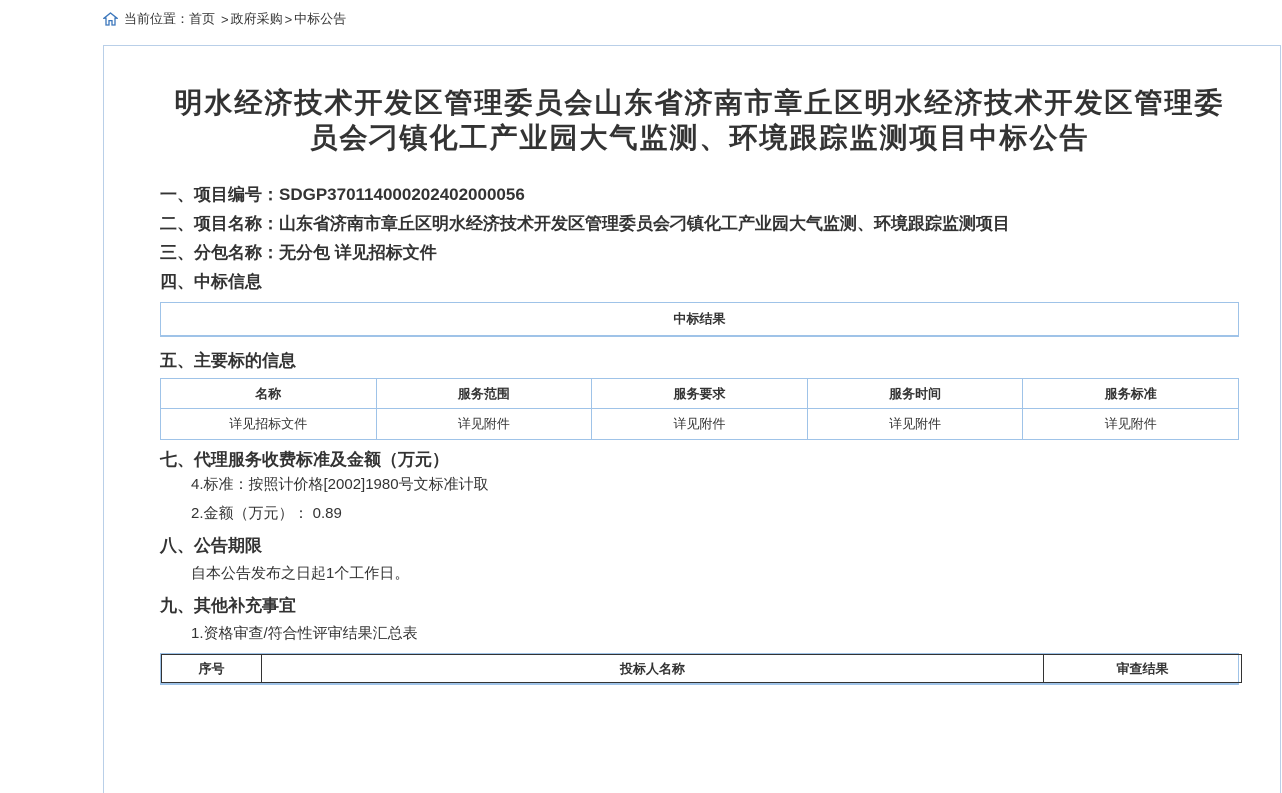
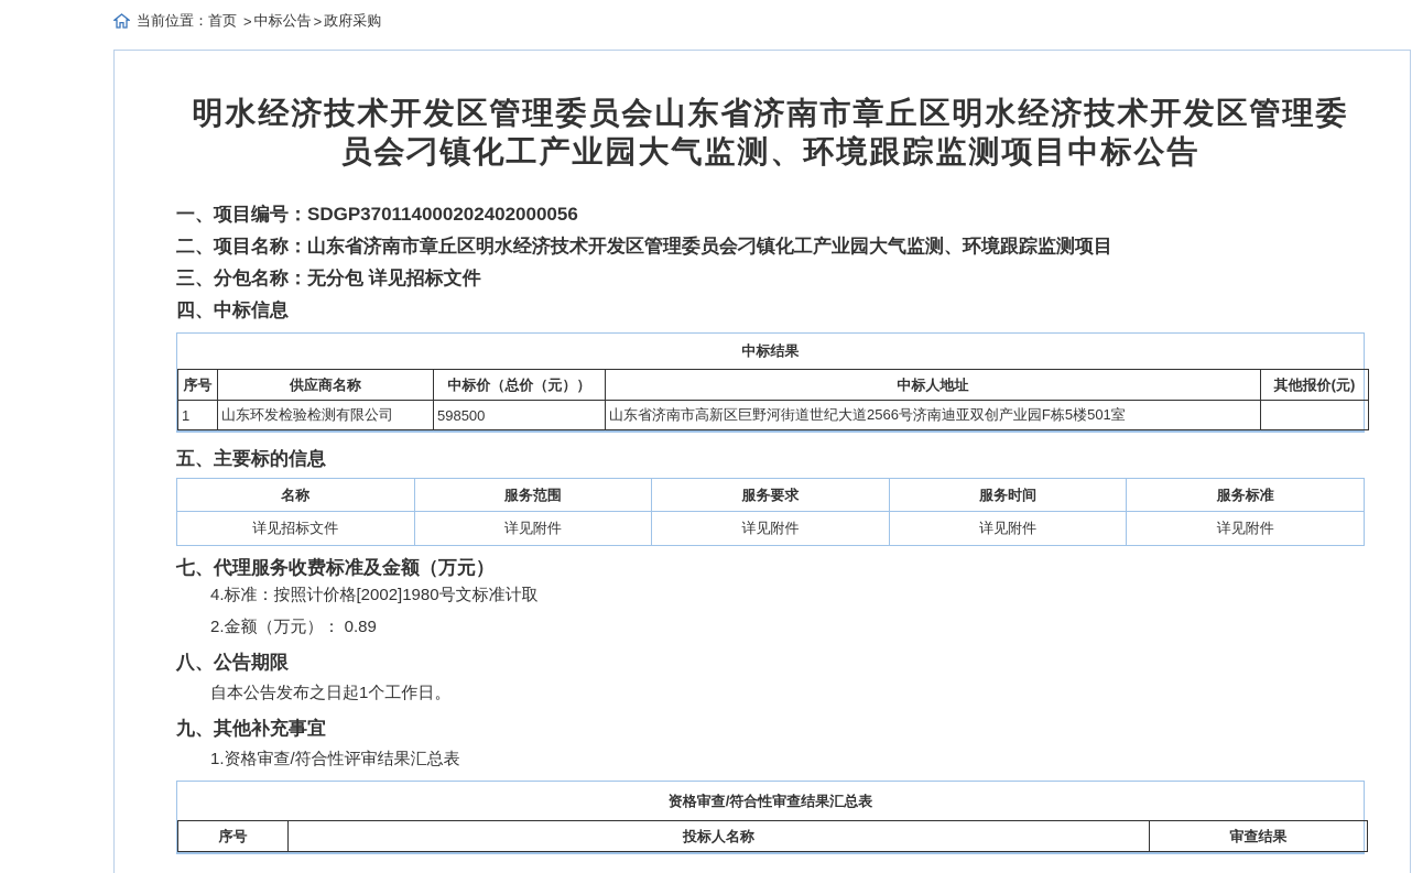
  当前位置：
  首页
  >
- 政府采购
+ 中标公告
  >
- 中标公告
+ 政府采购
  明水经济技术开发区管理委员会山东省济南市章丘区明水经济技术开发区管理委员会刁镇化工产业园大气监测、环境跟踪监测项目中标公告
  一、项目编号：SDGP370114000202402000056
  二、项目名称：山东省济南市章丘区明水经济技术开发区管理委员会刁镇化工产业园大气监测、环境跟踪监测项目
  三、分包名称：无分包 详见招标文件
  四、中标信息
  中标结果
+ 序号	供应商名称	中标价（总价（元））	中标人地址	其他报价(元)
+ 1	山东环发检验检测有限公司	598500	山东省济南市高新区巨野河街道世纪大道2566号济南迪亚双创产业园F栋5楼501室
  五、主要标的信息
  名称	服务范围	服务要求	服务时间	服务标准
  详见招标文件	详见附件	详见附件	详见附件	详见附件
  七、代理服务收费标准及金额（万元）
  4.标准：按照计价格[2002]1980号文标准计取
  2.金额（万元）： 0.89
  八、公告期限
  自本公告发布之日起1个工作日。
  九、其他补充事宜
  1.资格审查/符合性评审结果汇总表
+ 资格审查/符合性审查结果汇总表
  序号	投标人名称	审查结果
